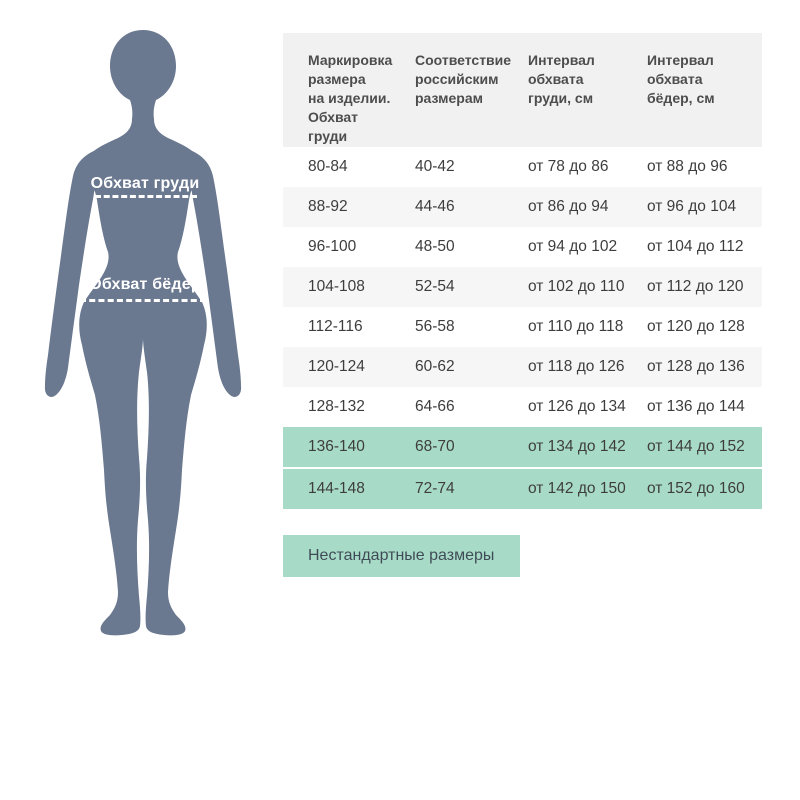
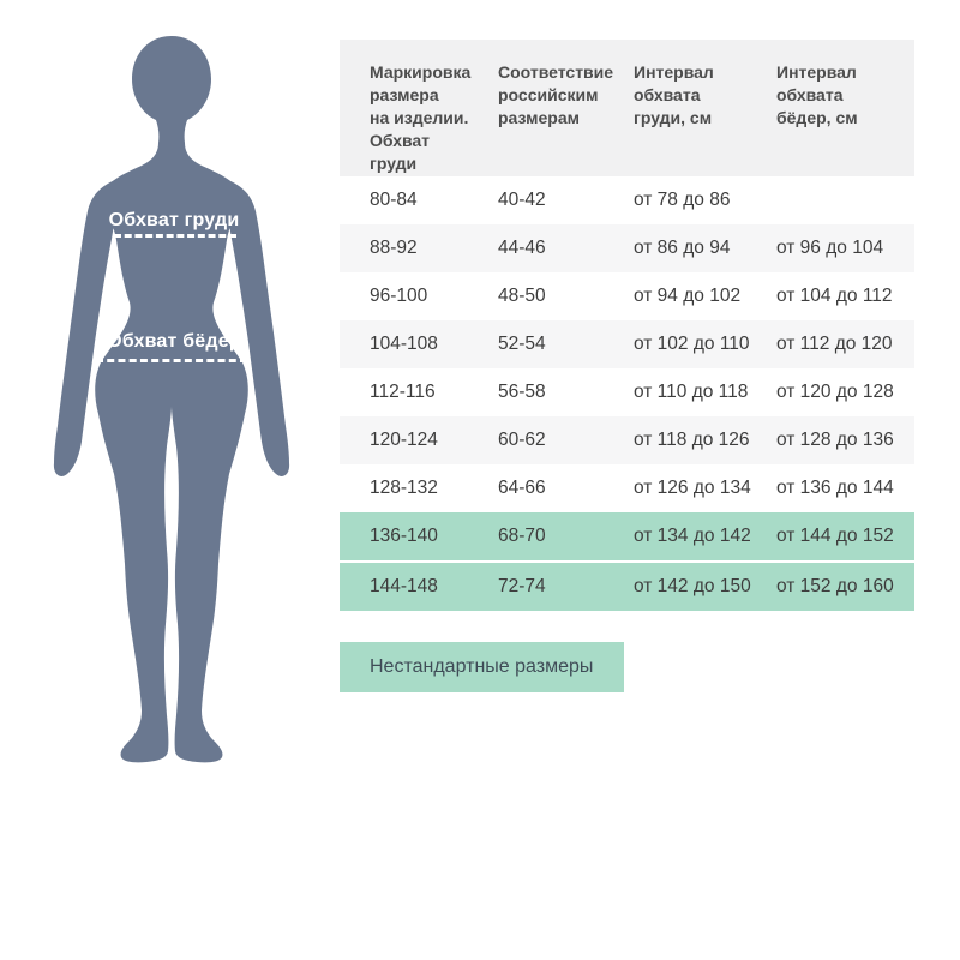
  Обхват груди
  Обхват бёдер
  Маркировка
  размера
  на изделии.
  Обхват
  груди
  Соответствие
  российским
  размерам
  Интервал
  обхвата
  груди, см
  Интервал
  обхвата
  бёдер, см
  80-84
  40-42
  от 78 до 86
- от 88 до 96
  88-92
  44-46
  от 86 до 94
  от 96 до 104
  96-100
  48-50
  от 94 до 102
  от 104 до 112
  104-108
  52-54
  от 102 до 110
  от 112 до 120
  112-116
  56-58
  от 110 до 118
  от 120 до 128
  120-124
  60-62
  от 118 до 126
  от 128 до 136
  128-132
  64-66
  от 126 до 134
  от 136 до 144
  136-140
  68-70
  от 134 до 142
  от 144 до 152
  144-148
  72-74
  от 142 до 150
  от 152 до 160
  Нестандартные размеры
